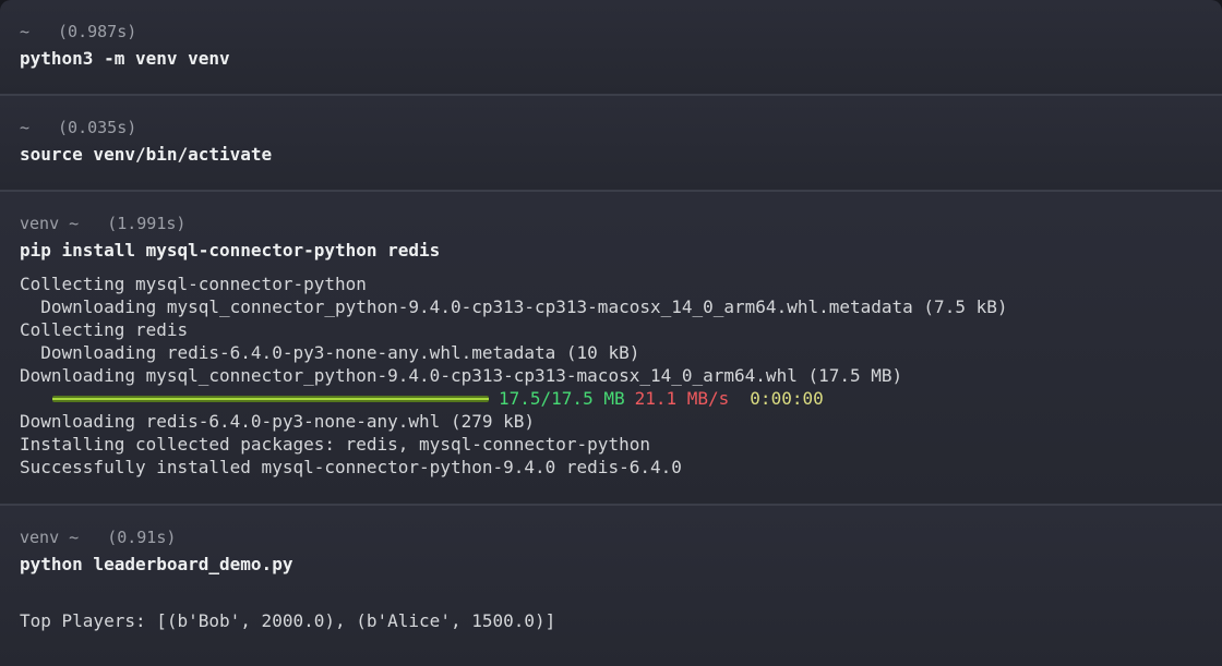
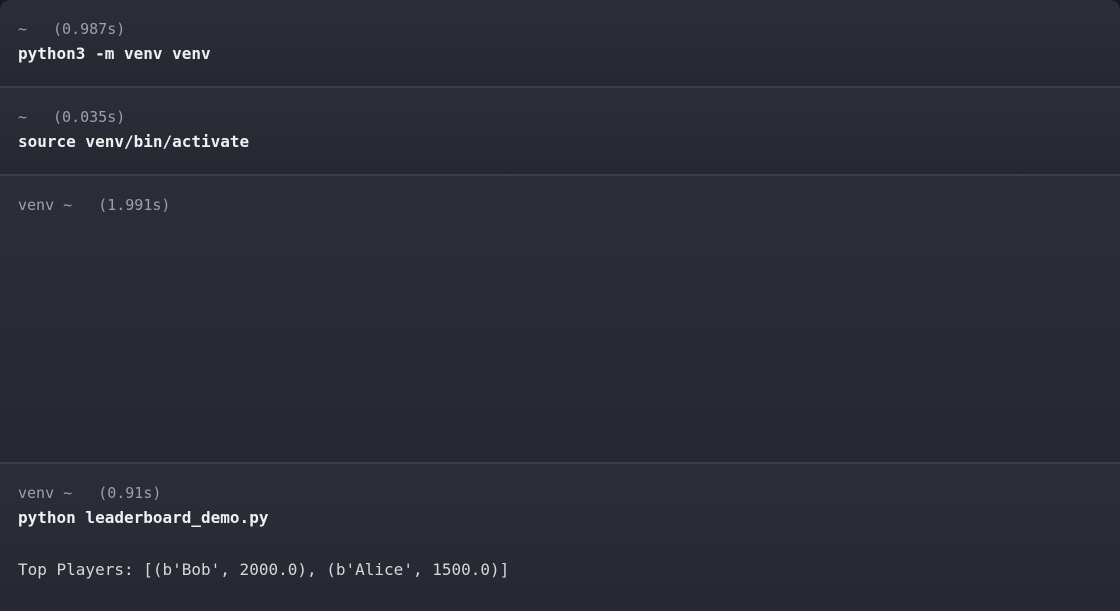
  ~
  (0.987s)
  python3 -m venv venv
  ~
  (0.035s)
  source venv/bin/activate
  venv ~
  (1.991s)
- pip install mysql-connector-python redis
- Collecting mysql-connector-python
- Downloading mysql_connector_python-9.4.0-cp313-cp313-macosx_14_0_arm64.whl.metadata (7.5 kB)
- Collecting redis
- Downloading redis-6.4.0-py3-none-any.whl.metadata (10 kB)
- Downloading mysql_connector_python-9.4.0-cp313-cp313-macosx_14_0_arm64.whl (17.5 MB)
- 17.5/17.5 MB
- 21.1 MB/s
- 0:00:00
- Downloading redis-6.4.0-py3-none-any.whl (279 kB)
- Installing collected packages: redis, mysql-connector-python
- Successfully installed mysql-connector-python-9.4.0 redis-6.4.0
  venv ~
  (0.91s)
  python leaderboard_demo.py
  Top Players: [(b'Bob', 2000.0), (b'Alice', 1500.0)]
